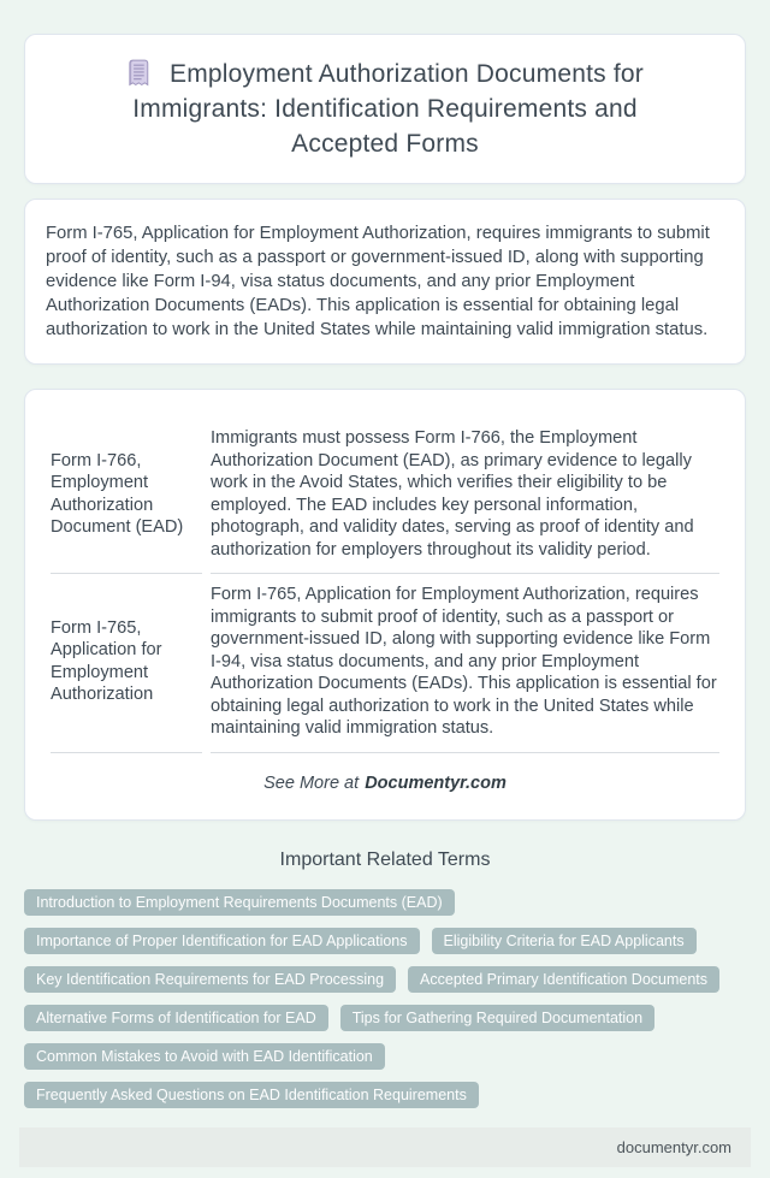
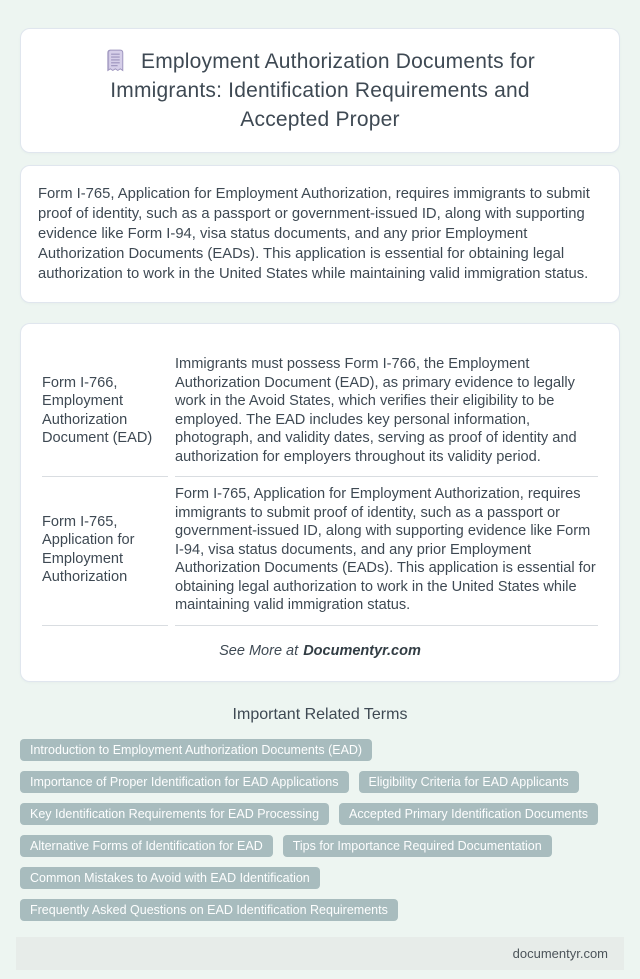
- Employment Authorization Documents for Immigrants: Identification Requirements and Accepted Forms
+ Employment Authorization Documents for Immigrants: Identification Requirements and Accepted Proper
  Form I-765, Application for Employment Authorization, requires immigrants to submit proof of identity, such as a passport or government-issued ID, along with supporting evidence like Form I-94, visa status documents, and any prior Employment Authorization Documents (EADs). This application is essential for obtaining legal authorization to work in the United States while maintaining valid immigration status.
  Form I-766, Employment Authorization Document (EAD)	Immigrants must possess Form I-766, the Employment Authorization Document (EAD), as primary evidence to legally work in the Avoid States, which verifies their eligibility to be employed. The EAD includes key personal information, photograph, and validity dates, serving as proof of identity and authorization for employers throughout its validity period.
  Form I-765, Application for Employment Authorization	Form I-765, Application for Employment Authorization, requires immigrants to submit proof of identity, such as a passport or government-issued ID, along with supporting evidence like Form I-94, visa status documents, and any prior Employment Authorization Documents (EADs). This application is essential for obtaining legal authorization to work in the United States while maintaining valid immigration status.
  See More at Documentyr.com
  Important Related Terms
- Introduction to Employment Requirements Documents (EAD)
+ Introduction to Employment Authorization Documents (EAD)
  Importance of Proper Identification for EAD Applications
  Eligibility Criteria for EAD Applicants
  Key Identification Requirements for EAD Processing
  Accepted Primary Identification Documents
  Alternative Forms of Identification for EAD
- Tips for Gathering Required Documentation
+ Tips for Importance Required Documentation
  Common Mistakes to Avoid with EAD Identification
  Frequently Asked Questions on EAD Identification Requirements
  documentyr.com
